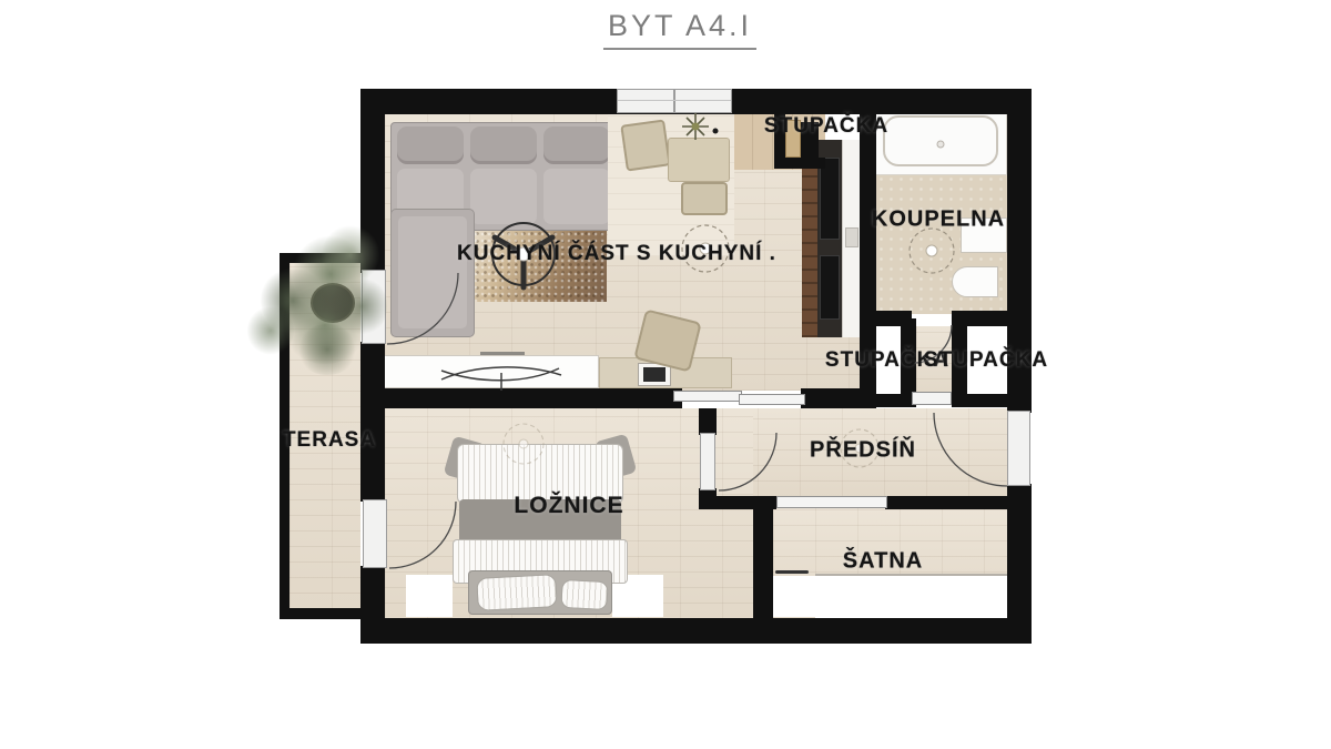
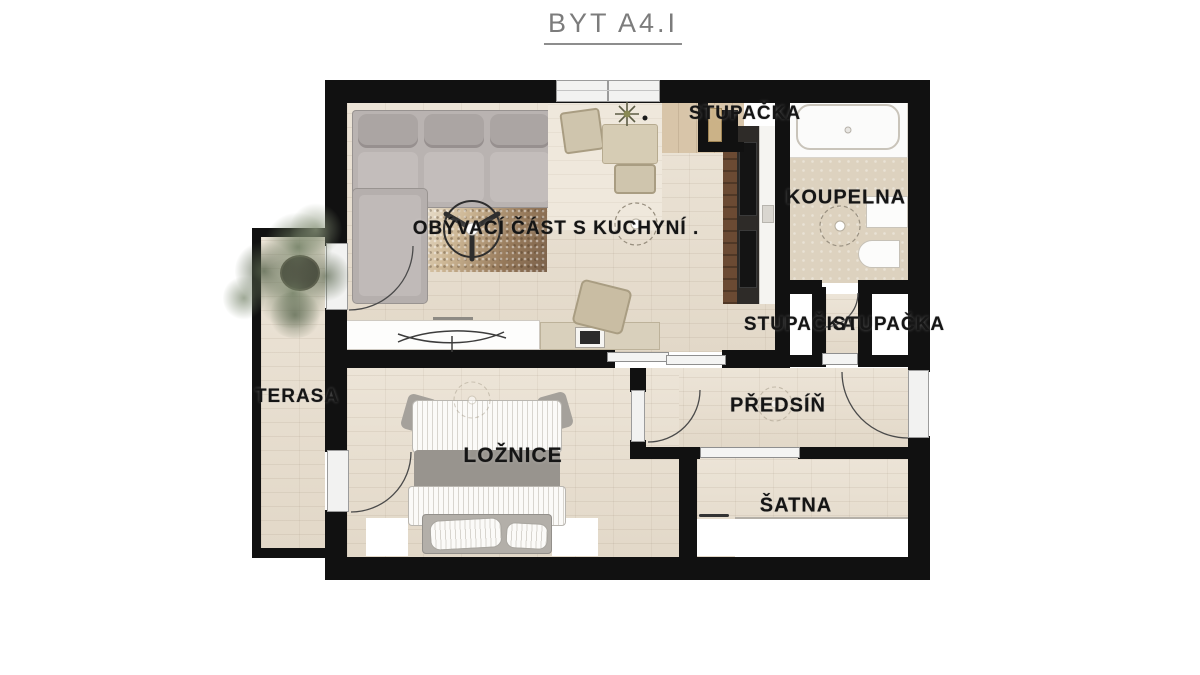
  BYT A4.I
- KUCHYNÍ ČÁST S KUCHYNÍ .
+ OBÝVACÍ ČÁST S KUCHYNÍ .
  KOUPELNA
  STUPAČKA
  STUPAČKA
  STUPAČKA
  PŘEDSÍŇ
  ŠATNA
  LOŽNICE
  TERASA
